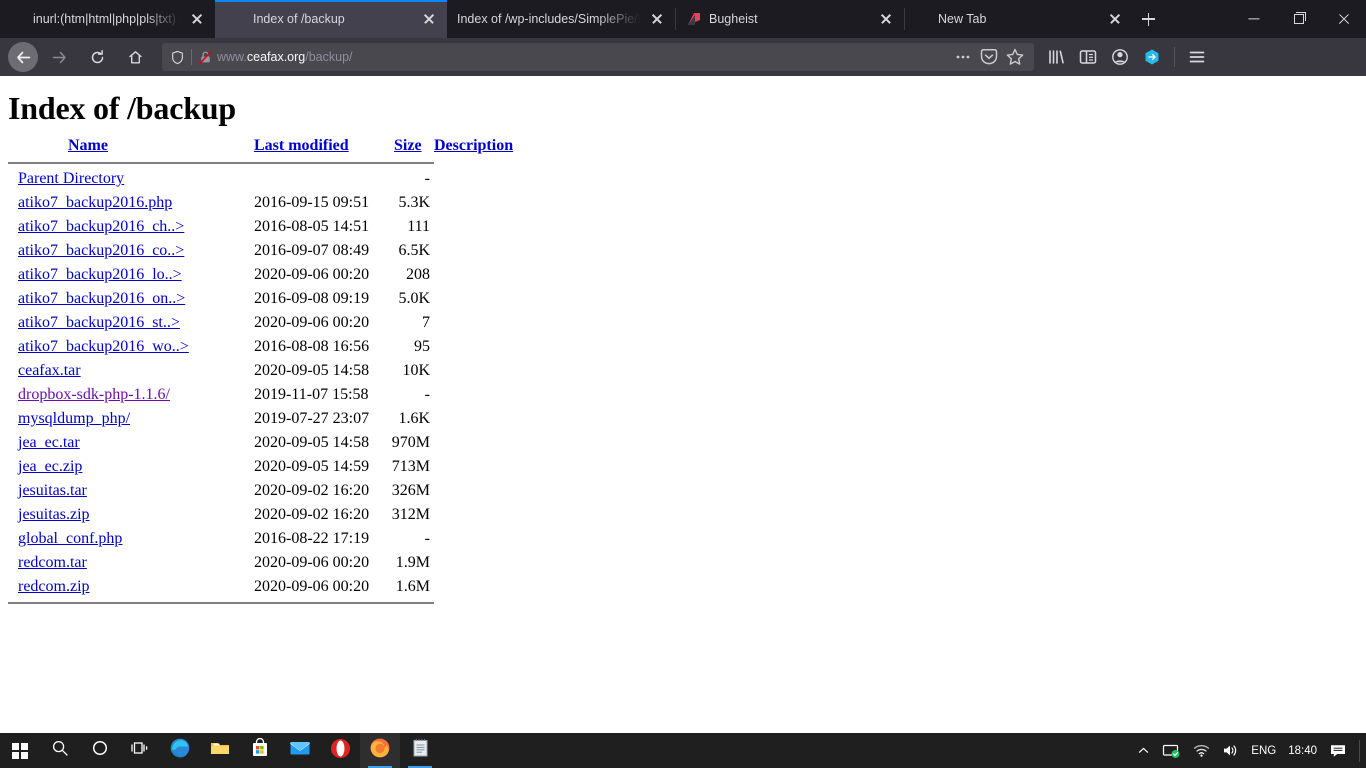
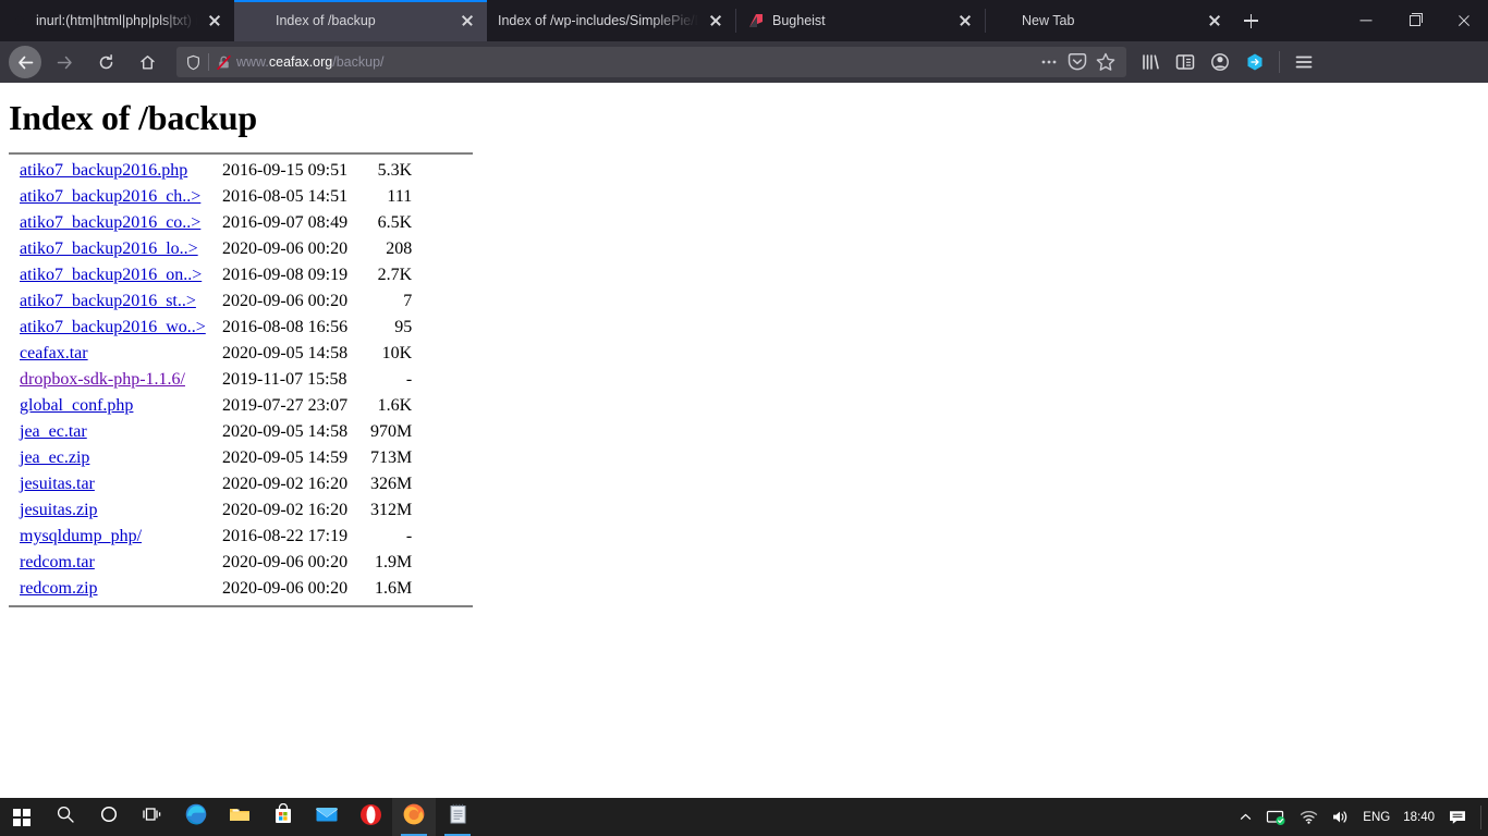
  inurl:(htm|html|php|pls|txt) i
  Index of /backup
  Index of /wp-includes/SimplePie/
  Bugheist
  New Tab
  www.ceafax.org/backup/
  Index of /backup
- Name	Last modified	Size	Description
- Parent Directory		-
  atiko7_backup2016.php	2016-09-15 09:51	5.3K
  atiko7_backup2016_ch..>	2016-08-05 14:51	111
  atiko7_backup2016_co..>	2016-09-07 08:49	6.5K
  atiko7_backup2016_lo..>	2020-09-06 00:20	208
- atiko7_backup2016_on..>	2016-09-08 09:19	5.0K
+ atiko7_backup2016_on..>	2016-09-08 09:19	2.7K
  atiko7_backup2016_st..>	2020-09-06 00:20	7
  atiko7_backup2016_wo..>	2016-08-08 16:56	95
  ceafax.tar	2020-09-05 14:58	10K
  dropbox-sdk-php-1.1.6/	2019-11-07 15:58	-
- mysqldump_php/	2019-07-27 23:07	1.6K
+ global_conf.php	2019-07-27 23:07	1.6K
  jea_ec.tar	2020-09-05 14:58	970M
  jea_ec.zip	2020-09-05 14:59	713M
  jesuitas.tar	2020-09-02 16:20	326M
  jesuitas.zip	2020-09-02 16:20	312M
- global_conf.php	2016-08-22 17:19	-
+ mysqldump_php/	2016-08-22 17:19	-
  redcom.tar	2020-09-06 00:20	1.9M
  redcom.zip	2020-09-06 00:20	1.6M
  ENG
  18:40
